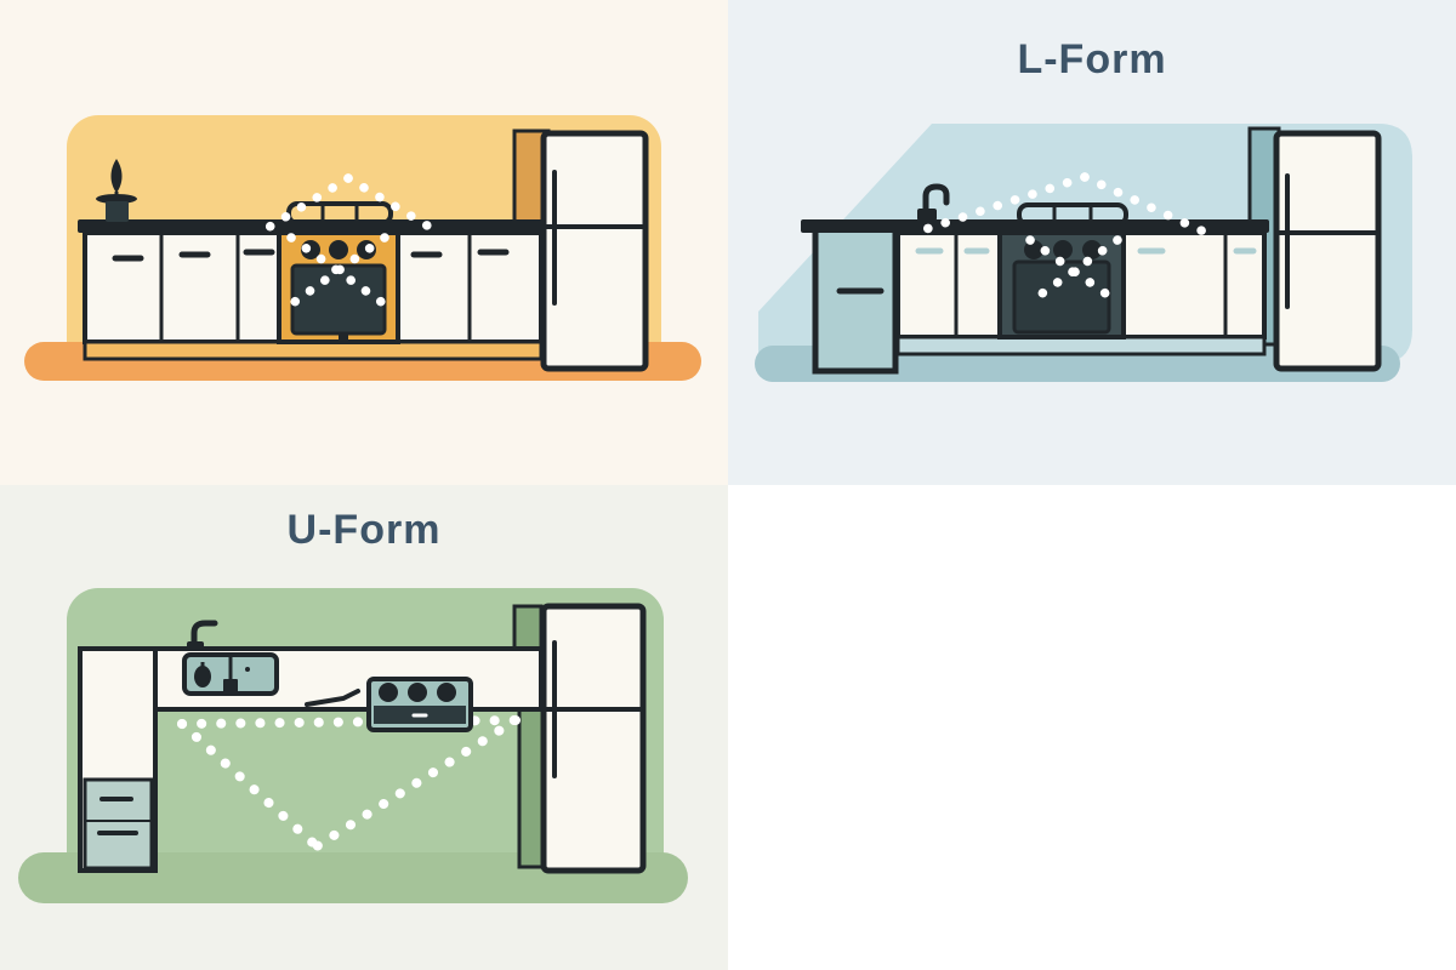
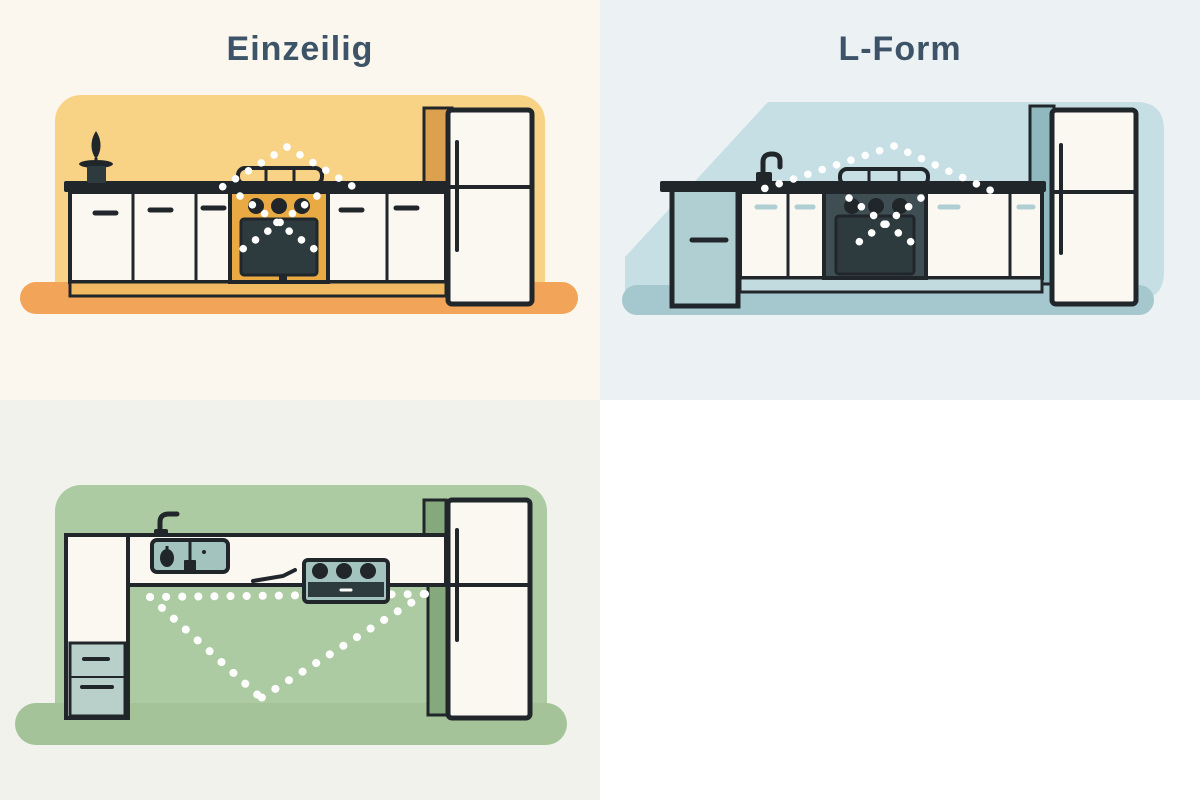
+ Einzeilig
  L-Form
- U-Form
